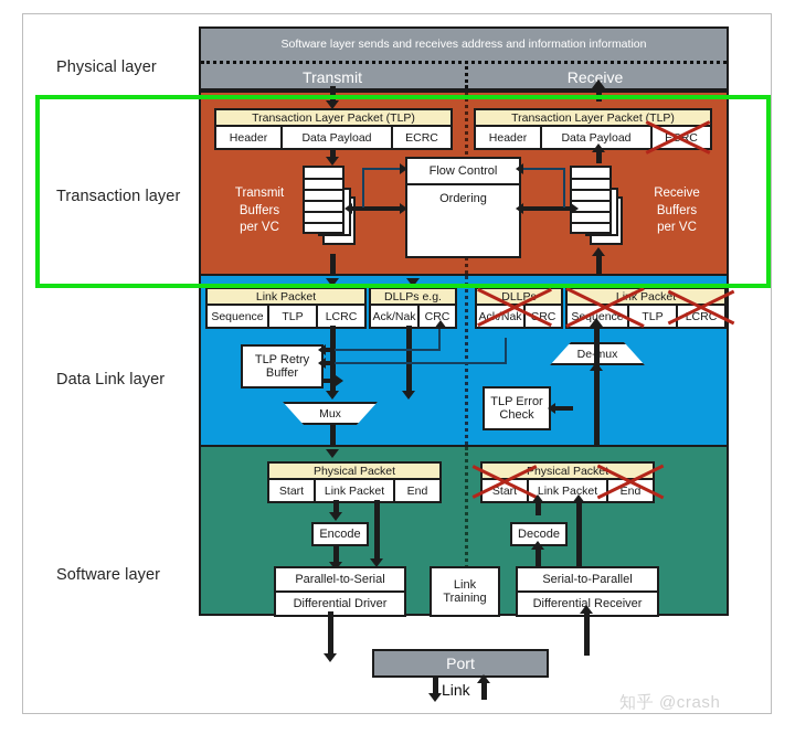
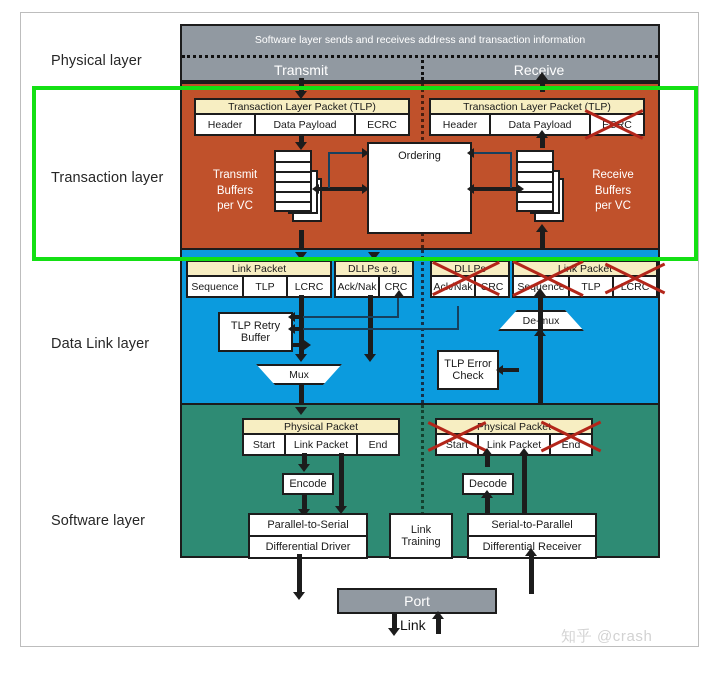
  Physical layer
  Transaction layer
  Data Link layer
  Software layer
- Software layer sends and receives address and information information
+ Software layer sends and receives address and transaction information
  Transmit
  Receive
  Transaction Layer Packet (TLP)
  Header
  Data Payload
  ECRC
  Transaction Layer Packet (TLP)
  Header
  Data Payload
  ECRC
  Transmit
  Buffers
  per VC
  Receive
  Buffers
  per VC
- Flow Control
  Ordering
  Link Packet
  Sequence
  TLP
  LCRC
  DLLPs e.g.
  Ack/Nak
  CRC
  DLLPs
  Ack/Nak
  CRC
  Link Packet
  Sequence
  TLP
  LCRC
  TLP Retry
  Buffer
  Mux
  Demux
  TLP Error
  Check
  Physical Packet
  Start
  Link Packet
  End
  Physical Packet
  Start
  Link Packet
  End
  Encode
  Parallel-to-Serial
  Differential Driver
  Link
  Training
  Decode
  Serial-to-Parallel
  Differential Receiver
  Port
  Link
  知乎 @crash
